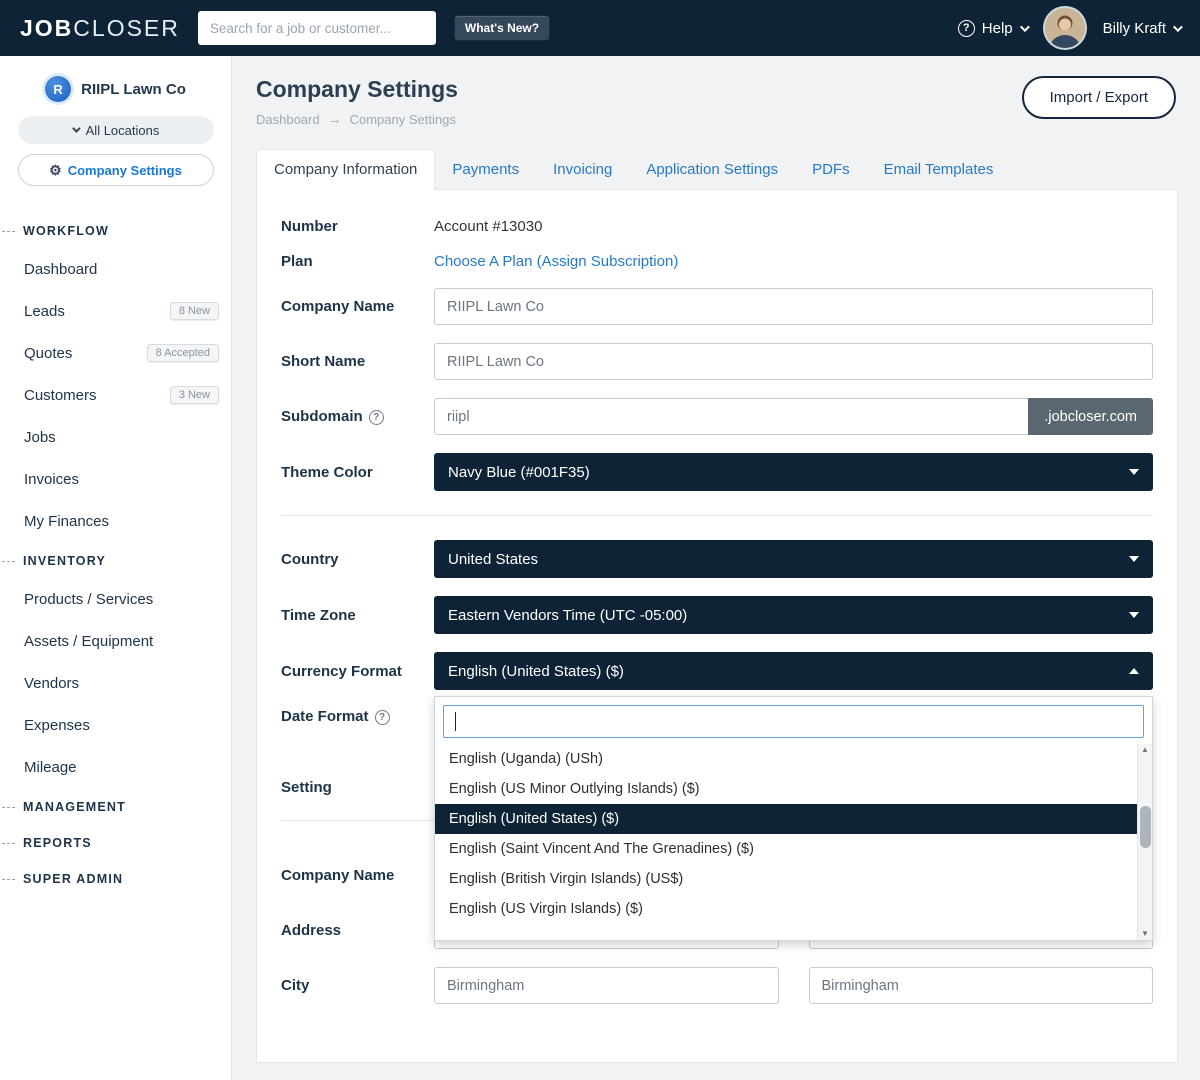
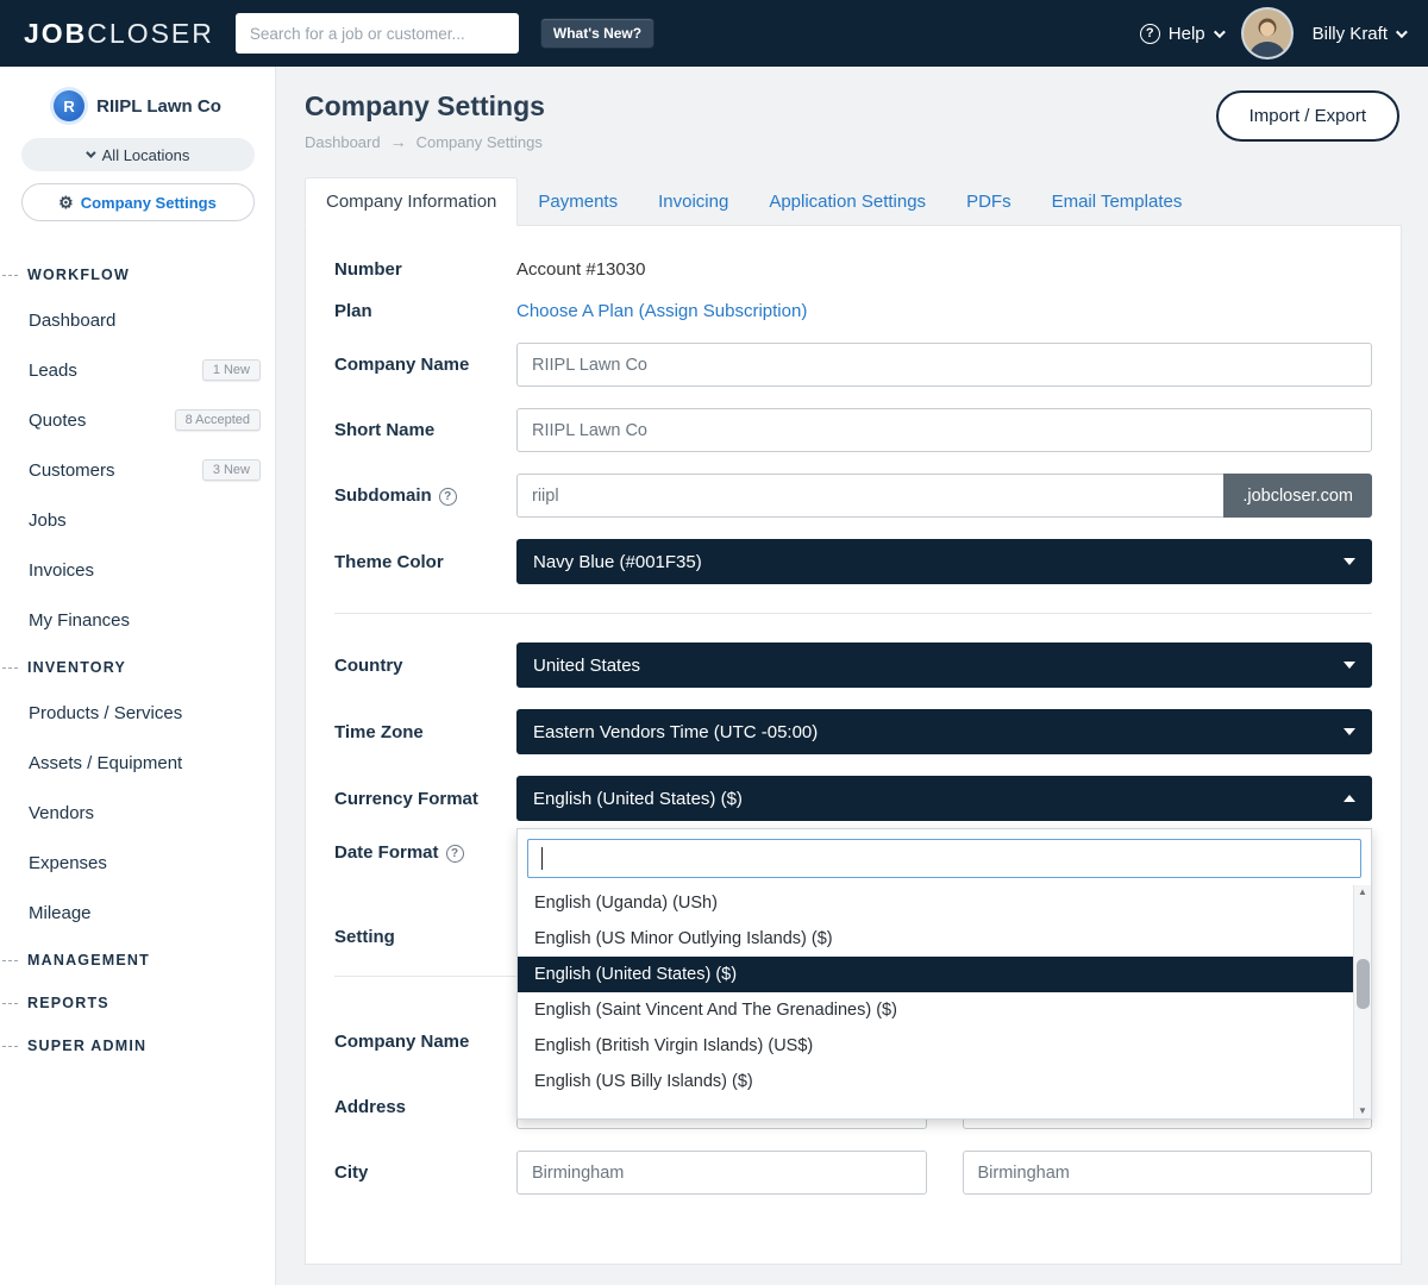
  JOBCLOSER
  Search for a job or customer...
  What's New?
  ?
  Help
  Billy Kraft
  R
  RIIPL Lawn Co
  All Locations
  ⚙
  Company Settings
  WORKFLOW
  Dashboard
  Leads
- 8 New
+ 1 New
  Quotes
  8 Accepted
  Customers
  3 New
  Jobs
  Invoices
  My Finances
  INVENTORY
  Products / Services
  Assets / Equipment
  Vendors
  Expenses
  Mileage
  MANAGEMENT
  REPORTS
  SUPER ADMIN
  Company Settings
  Dashboard
  →
  Company Settings
  Import / Export
  Company Information
  Payments
  Invoicing
  Application Settings
  PDFs
  Email Templates
  Number
  Account #13030
  Plan
  Choose A Plan (Assign Subscription)
  Company Name
  RIIPL Lawn Co
  Short Name
  RIIPL Lawn Co
  Subdomain ?
  riipl
  .jobcloser.com
  Theme Color
  Navy Blue (#001F35)
  Country
  United States
  Time Zone
  Eastern Vendors Time (UTC -05:00)
  Currency Format
  English (United States) ($)
  English (Uganda) (USh)
  English (US Minor Outlying Islands) ($)
  English (United States) ($)
  English (Saint Vincent And The Grenadines) ($)
  English (British Virgin Islands) (US$)
- English (US Virgin Islands) ($)
+ English (US Billy Islands) ($)
  ▲
  ▼
  Date Format ?
  Setting
  Company Name
  Address
  City
  Birmingham
  Birmingham
